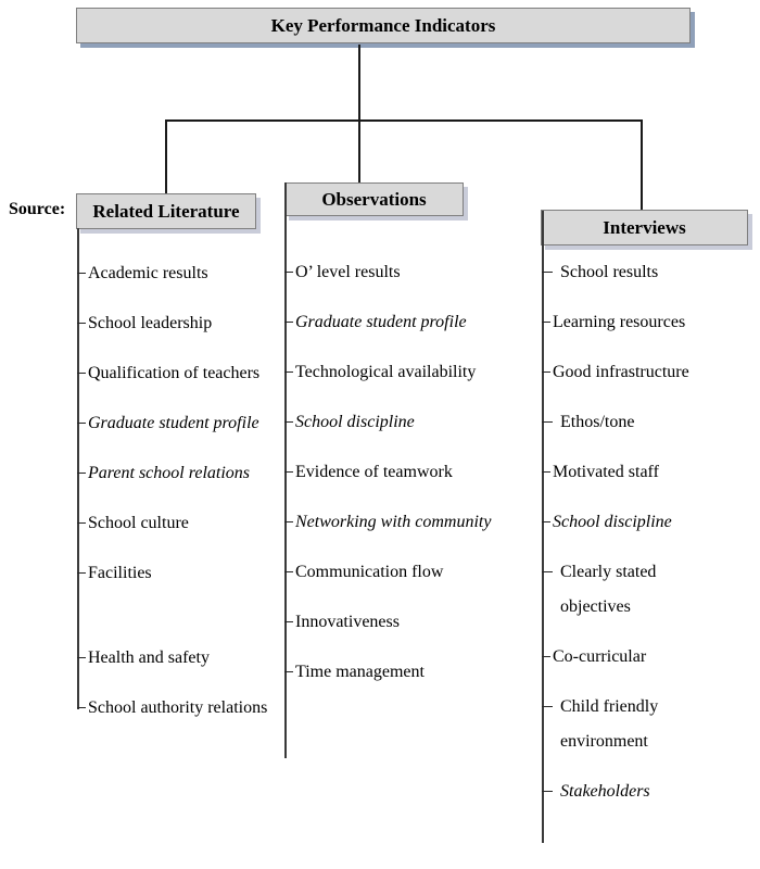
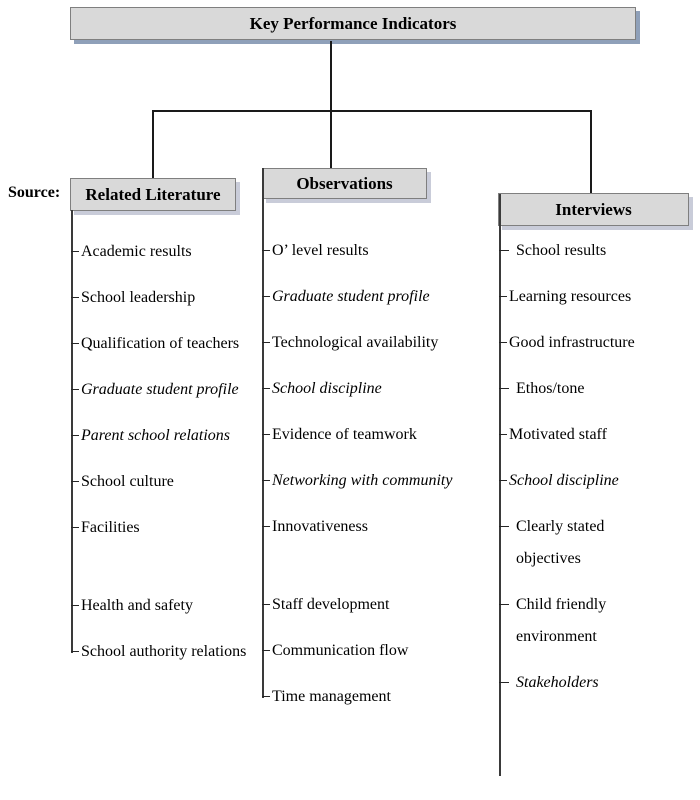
  Key Performance Indicators
  Source:
  Related Literature
  Observations
  Interviews
  Academic results
  School leadership
  Qualification of teachers
  Graduate student profile
  Parent school relations
  School culture
  Facilities
  Health and safety
  School authority relations
  O’ level results
  Graduate student profile
  Technological availability
  School discipline
  Evidence of teamwork
  Networking with community
- Communication flow
+ Innovativeness
+ Staff development
- Innovativeness
+ Communication flow
  Time management
  School results
  Learning resources
  Good infrastructure
  Ethos/tone
  Motivated staff
  School discipline
  Clearly stated
  objectives
- Co-curricular
  Child friendly
  environment
  Stakeholders
